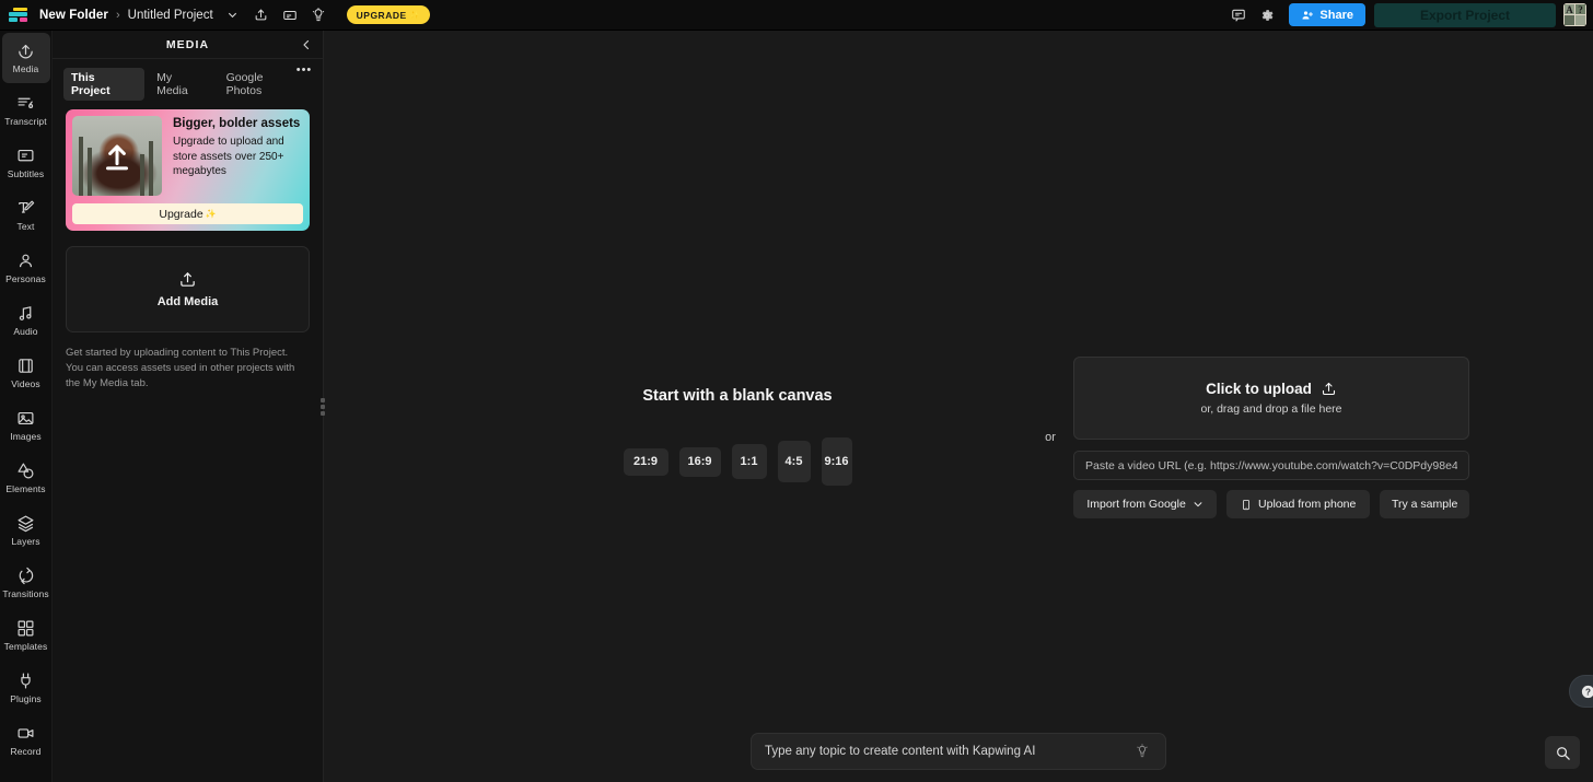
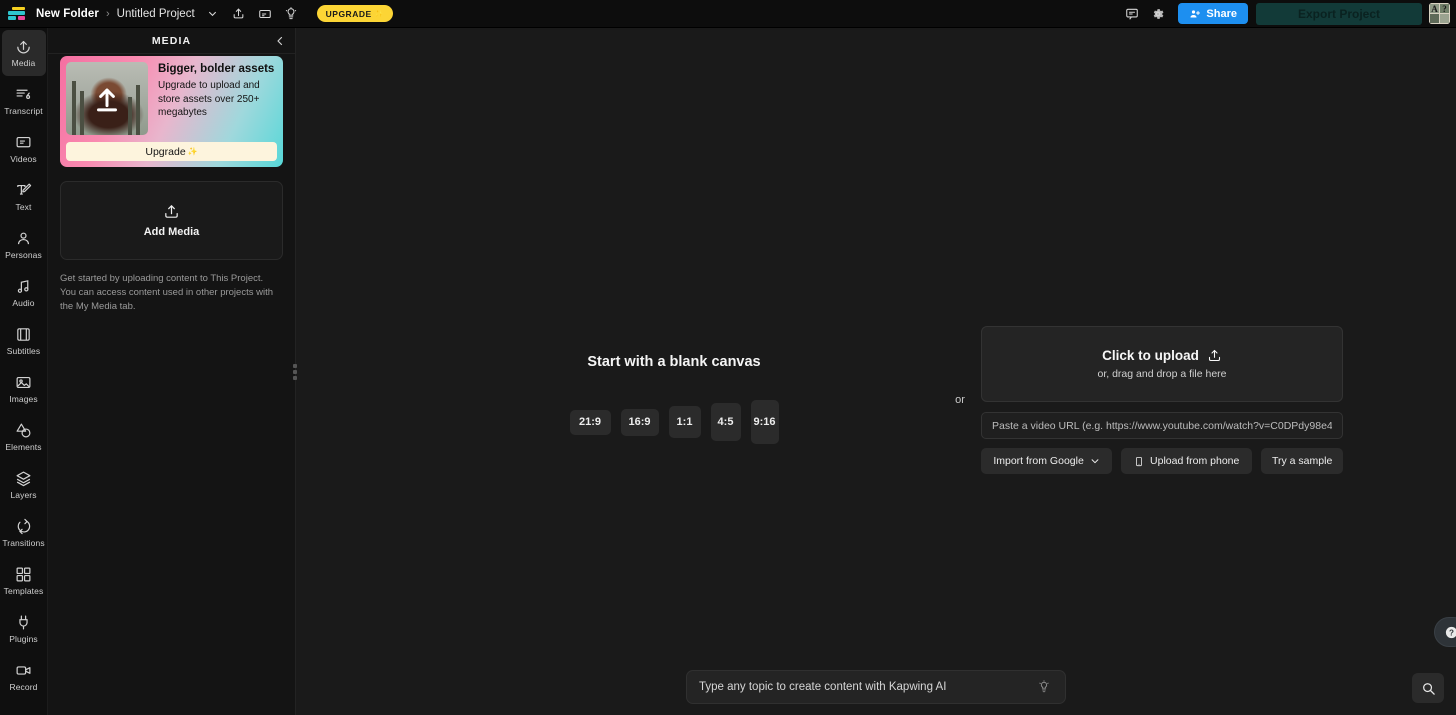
  New Folder
  ›
  Untitled Project
  UPGRADE
  Share
  Export Project
  A
  ?
  Media
  Transcript
- Subtitles
+ Videos
  Text
  Personas
  Audio
- Videos
+ Subtitles
  Images
  Elements
  Layers
  Transitions
  Templates
  Plugins
  Record
  MEDIA
- This Project
- My Media
- Google Photos
- •••
  Bigger, bolder assets
  Upgrade to upload and store assets over 250+ megabytes
  Upgrade
  ✨
  Add Media
- Get started by uploading content to This Project. You can access assets used in other projects with the My Media tab.
+ Get started by uploading content to This Project. You can access content used in other projects with the My Media tab.
  Start with a blank canvas
  21:9
  16:9
  1:1
  4:5
  9:16
  or
  Click to upload
  or, drag and drop a file here
  Paste a video URL (e.g. https://www.youtube.com/watch?v=C0DPdy98e4
  Import from Google
  Upload from phone
  Try a sample
  Type any topic to create content with Kapwing AI
  ?
